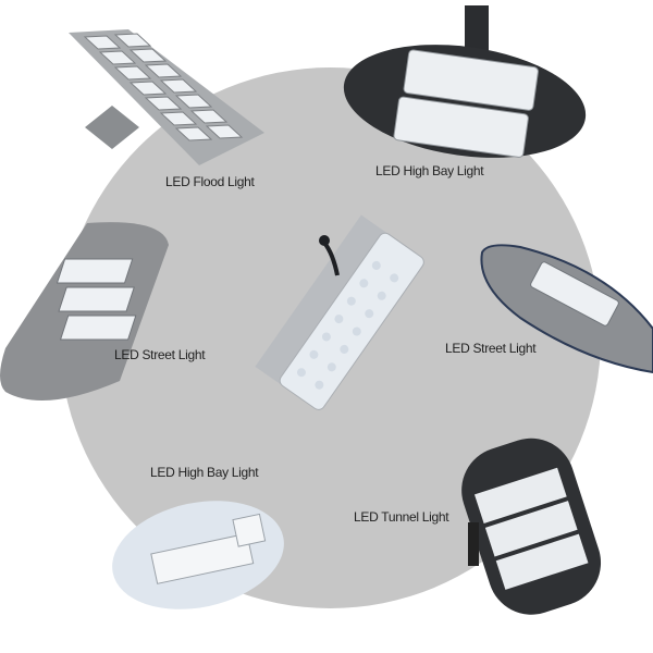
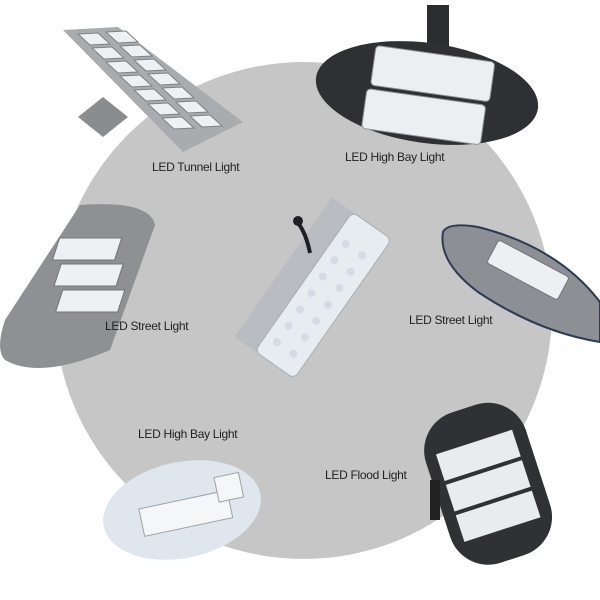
- LED Flood Light
+ LED Tunnel Light
  LED High Bay Light
  LED Street Light
  LED Street Light
  LED High Bay Light
- LED Tunnel Light
+ LED Flood Light
